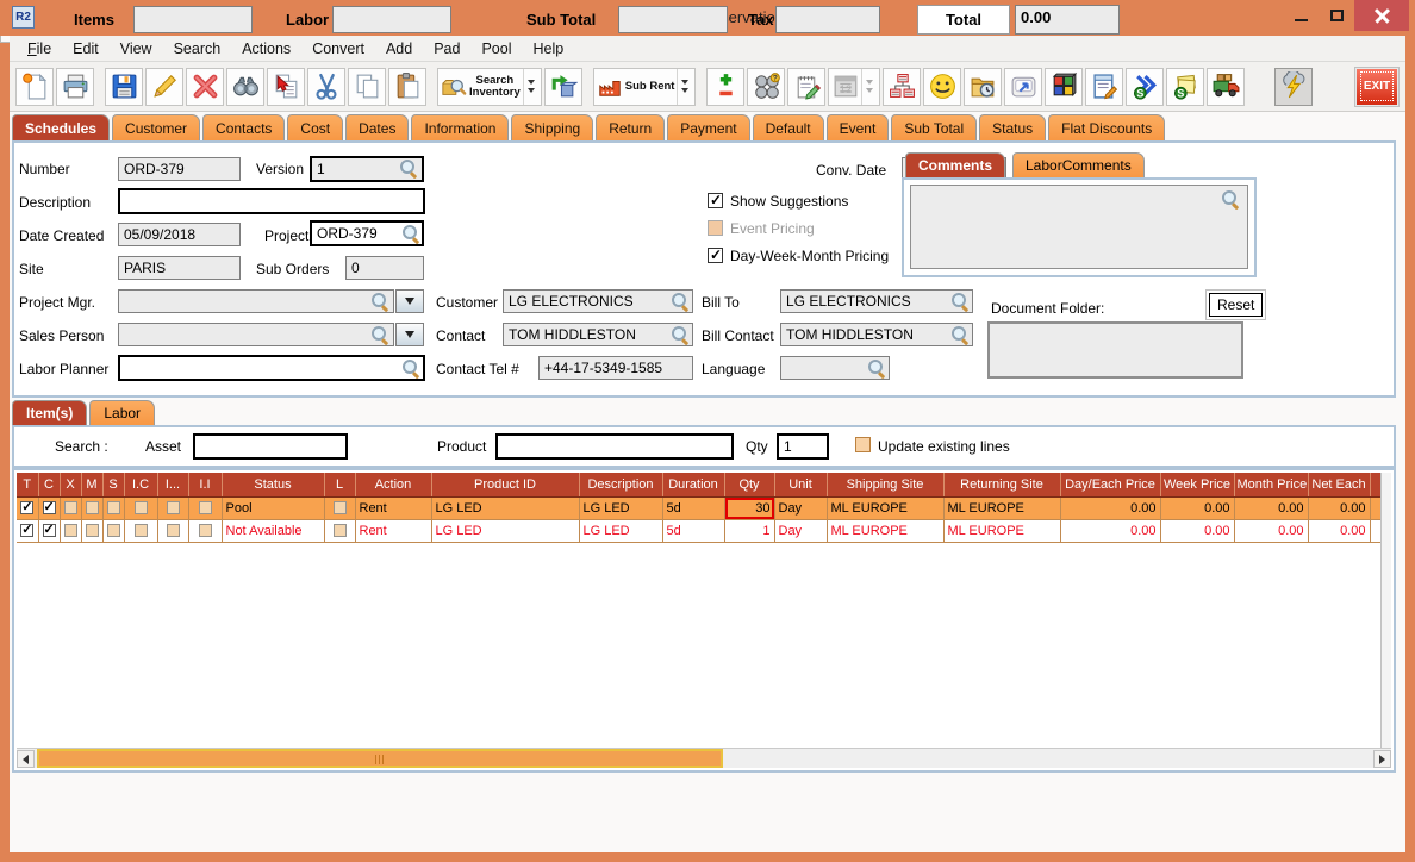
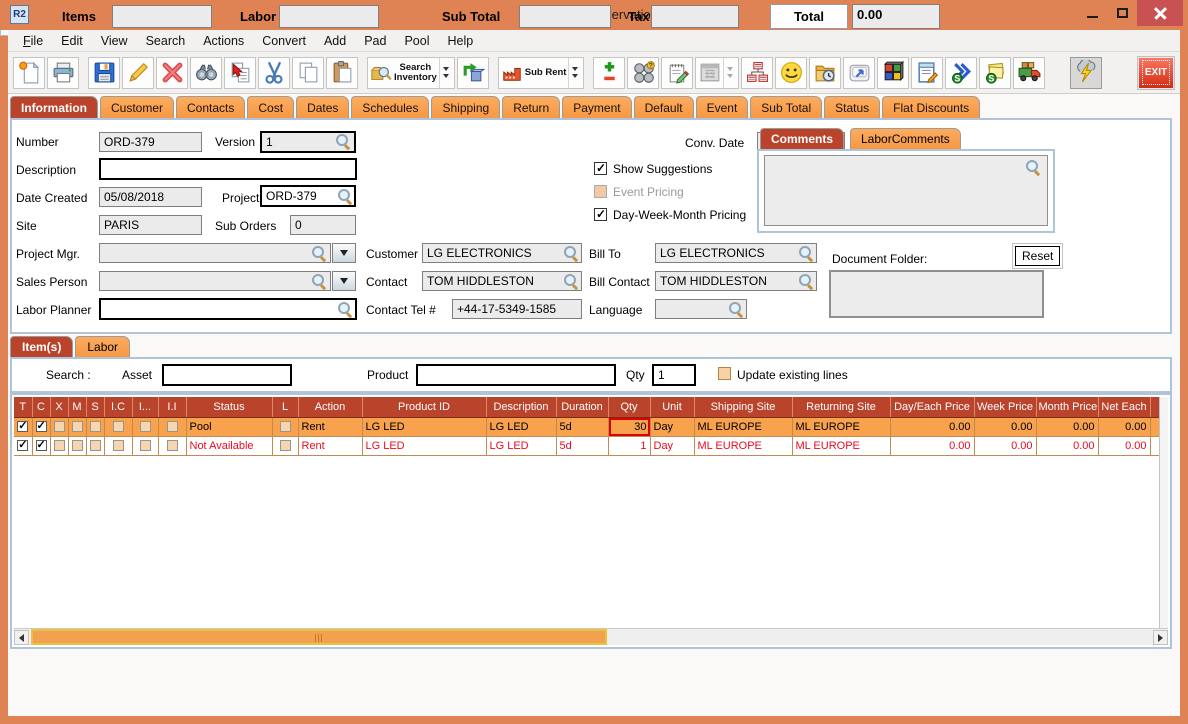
  R2
  File
  Edit
  View
  Search
  Actions
  Convert
  Add
  Pad
  Pool
  Help
  Search
  Inventory
  Sub Rent
  12
  S
  S
  EXIT
- Schedules
+ Information
  Customer
  Contacts
  Cost
  Dates
- Information
+ Schedules
  Shipping
  Return
  Payment
  Default
  Event
  Sub Total
  Status
  Flat Discounts
  Number
  ORD-379
  Version
  1
  Description
  Date Created
- 05/09/2018
+ 05/08/2018
  Project
  ORD-379
  Site
  PARIS
  Sub Orders
  0
  Project Mgr.
  Sales Person
  Labor Planner
  Conv. Date
  Show Suggestions
  Event Pricing
  Day-Week-Month Pricing
  Customer
  LG ELECTRONICS
  Bill To
  LG ELECTRONICS
  Contact
  TOM HIDDLESTON
  Bill Contact
  TOM HIDDLESTON
  Contact Tel #
  +44-17-5349-1585
  Language
  Comments
  LaborComments
  Document Folder:
  Reset
  Item(s)
  Labor
  Search :
  Asset
  Product
  Qty
  1
  Update existing lines
  T	C	X	M	S	I.C	I...	I.I	Status	L	Action	Product ID	Description	Duration	Qty	Unit	Shipping Site	Returning Site	Day/Each Price	Week Price	Month Price	Net Each
  								Pool		Rent	LG LED	LG LED	5d	30	Day	ML EUROPE	ML EUROPE	0.00	0.00	0.00	0.00
  								Not Available		Rent	LG LED	LG LED	5d	1	Day	ML EUROPE	ML EUROPE	0.00	0.00	0.00	0.00
  Items
  Labor
  Sub Total
  Tax
  Total
  0.00
